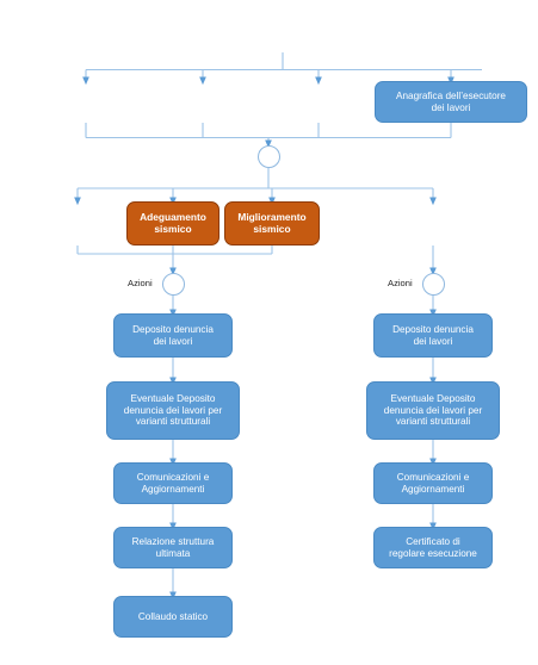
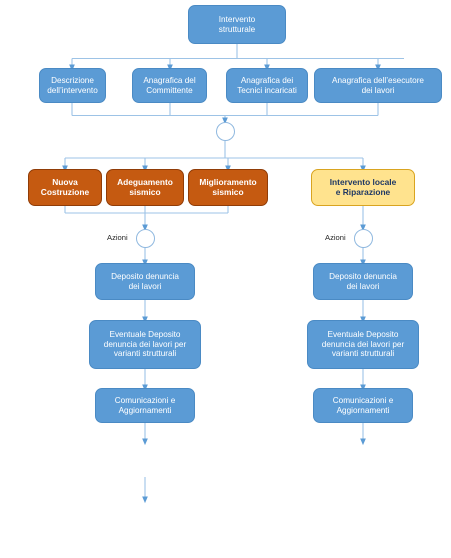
+ Intervento
+ strutturale
+ Descrizione
+ dell’intervento
+ Anagrafica del
+ Committente
+ Anagrafica dei
+ Tecnici incaricati
  Anagrafica dell’esecutore
  dei lavori
+ Nuova
+ Costruzione
  Adeguamento
  sismico
  Miglioramento
  sismico
+ Intervento locale
+ e Riparazione
  Azioni
  Azioni
  Deposito denuncia
  dei lavori
  Eventuale Deposito
  denuncia dei lavori per
  varianti strutturali
  Comunicazioni e
  Aggiornamenti
- Relazione struttura
- ultimata
- Collaudo statico
  Deposito denuncia
  dei lavori
  Eventuale Deposito
  denuncia dei lavori per
  varianti strutturali
  Comunicazioni e
  Aggiornamenti
- Certificato di
- regolare esecuzione
